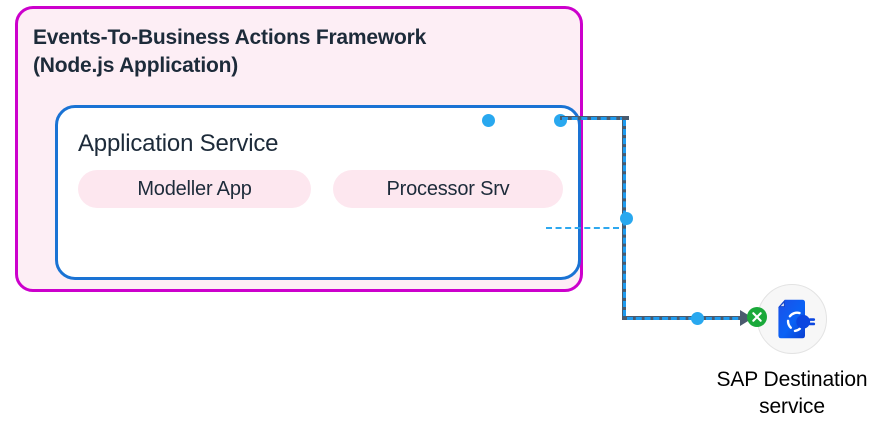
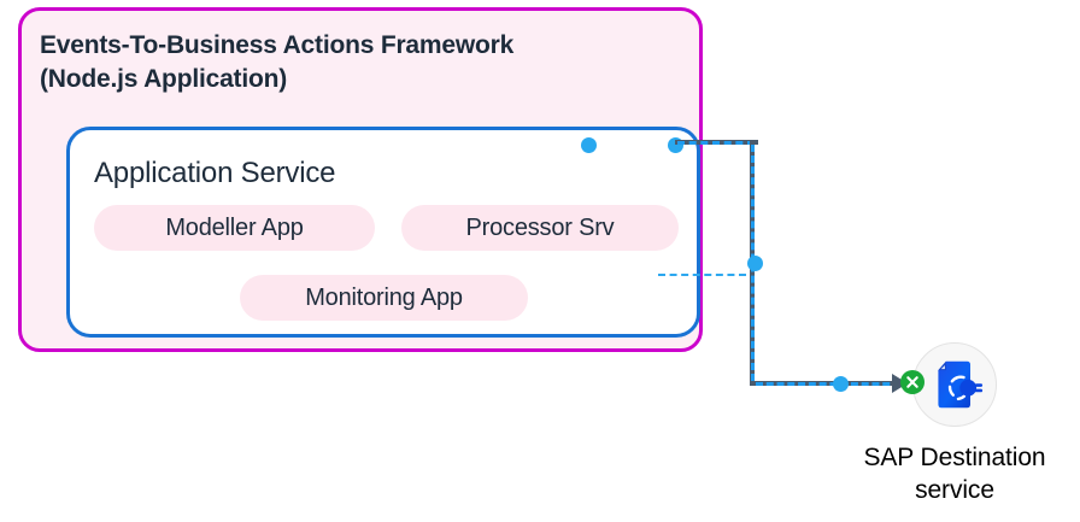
  Events-To-Business Actions Framework
  (Node.js Application)
  Application Service
  Modeller App
  Processor Srv
+ Monitoring App
  SAP Destination
  service
